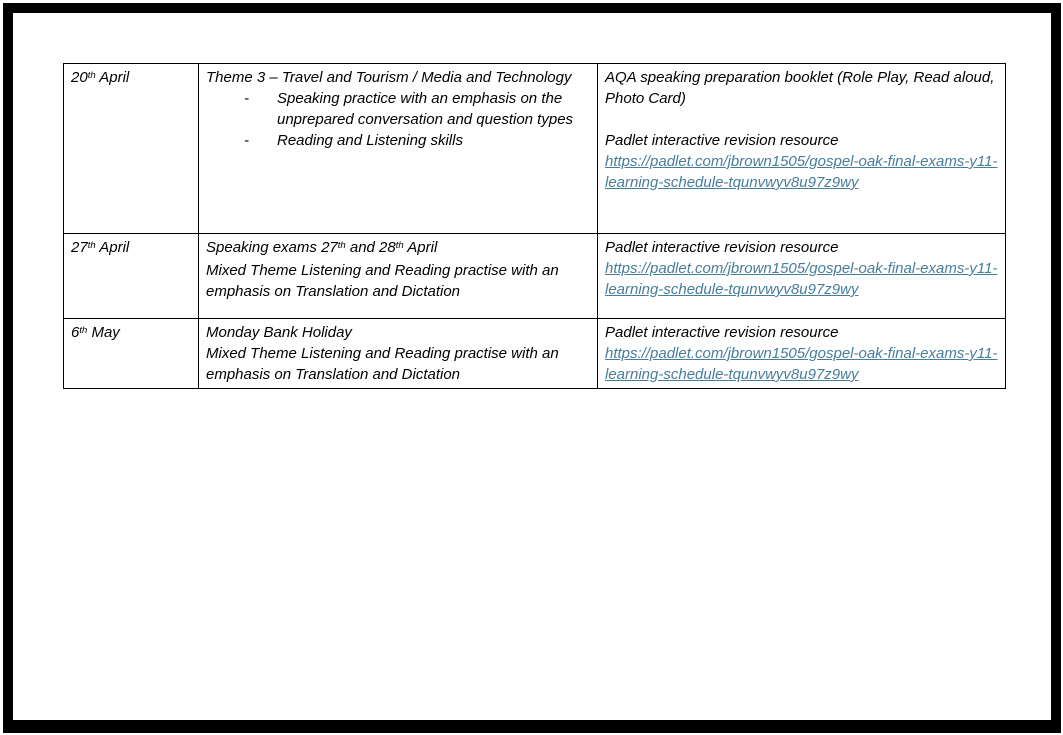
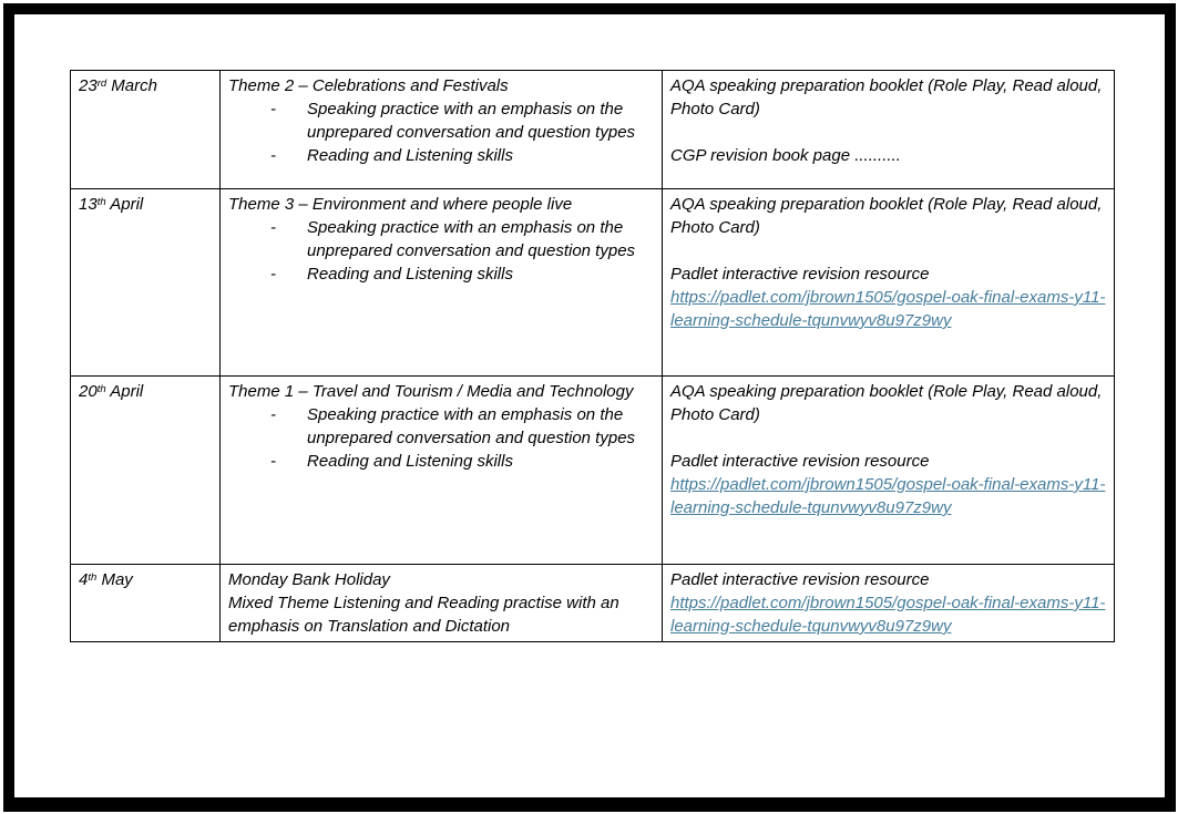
+ 23rd March	Theme 2 – Celebrations and Festivals- Speaking practice with an emphasis on the unprepared conversation and question types- Reading and Listening skills	AQA speaking preparation booklet (Role Play, Read aloud, Photo Card) CGP revision book page ..........
+ 13th April	Theme 3 – Environment and where people live- Speaking practice with an emphasis on the unprepared conversation and question types- Reading and Listening skills	AQA speaking preparation booklet (Role Play, Read aloud, Photo Card) Padlet interactive revision resourcehttps://padlet.com/jbrown1505/gospel-oak-final-exams-y11-learning-schedule-tqunvwyv8u97z9wy
- 20th April	Theme 3 – Travel and Tourism / Media and Technology- Speaking practice with an emphasis on the unprepared conversation and question types- Reading and Listening skills	AQA speaking preparation booklet (Role Play, Read aloud, Photo Card) Padlet interactive revision resourcehttps://padlet.com/jbrown1505/gospel-oak-final-exams-y11-learning-schedule-tqunvwyv8u97z9wy
+ 20th April	Theme 1 – Travel and Tourism / Media and Technology- Speaking practice with an emphasis on the unprepared conversation and question types- Reading and Listening skills	AQA speaking preparation booklet (Role Play, Read aloud, Photo Card) Padlet interactive revision resourcehttps://padlet.com/jbrown1505/gospel-oak-final-exams-y11-learning-schedule-tqunvwyv8u97z9wy
- 27th April	Speaking exams 27th and 28th AprilMixed Theme Listening and Reading practise with an emphasis on Translation and Dictation	Padlet interactive revision resourcehttps://padlet.com/jbrown1505/gospel-oak-final-exams-y11-learning-schedule-tqunvwyv8u97z9wy
- 6th May	Monday Bank HolidayMixed Theme Listening and Reading practise with an emphasis on Translation and Dictation	Padlet interactive revision resourcehttps://padlet.com/jbrown1505/gospel-oak-final-exams-y11-learning-schedule-tqunvwyv8u97z9wy
+ 4th May	Monday Bank HolidayMixed Theme Listening and Reading practise with an emphasis on Translation and Dictation	Padlet interactive revision resourcehttps://padlet.com/jbrown1505/gospel-oak-final-exams-y11-learning-schedule-tqunvwyv8u97z9wy
